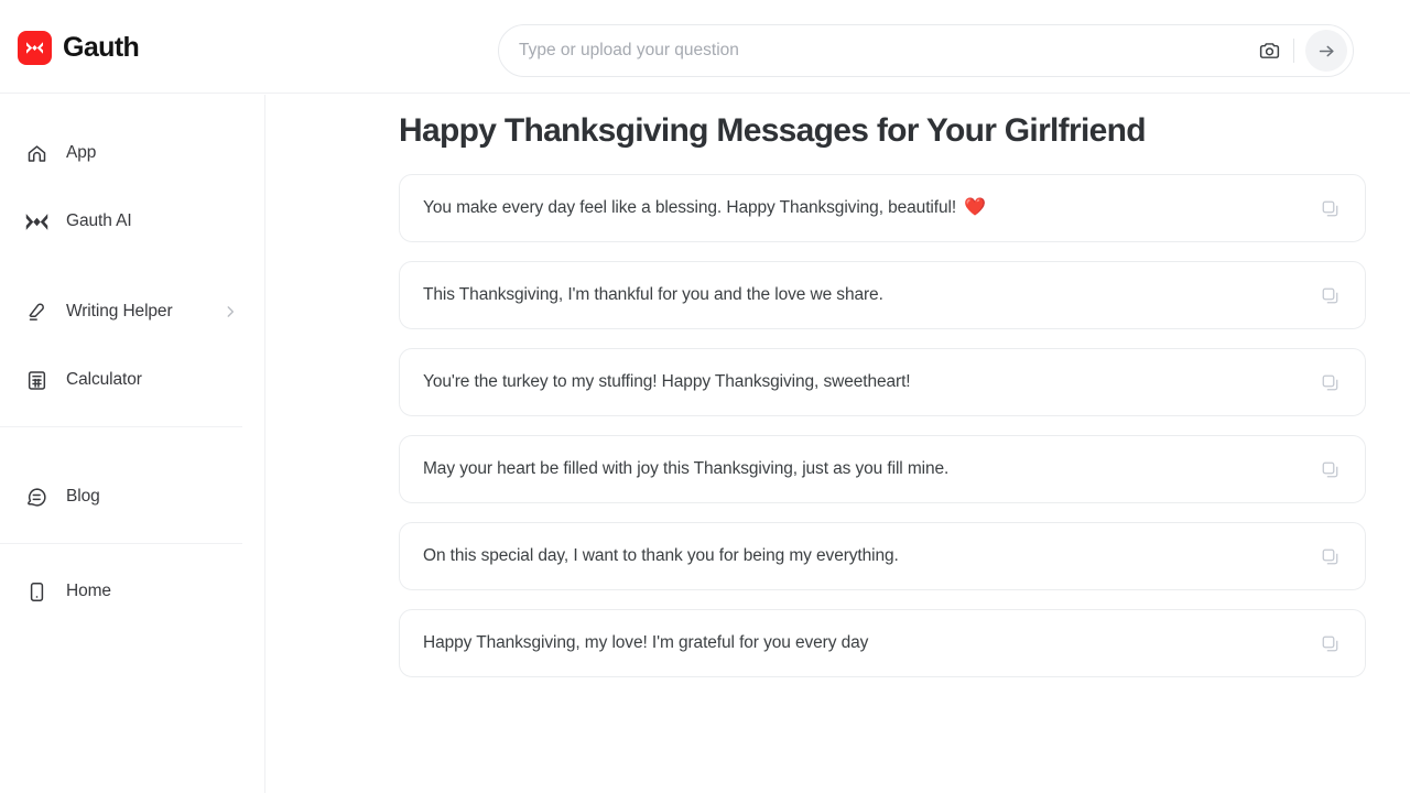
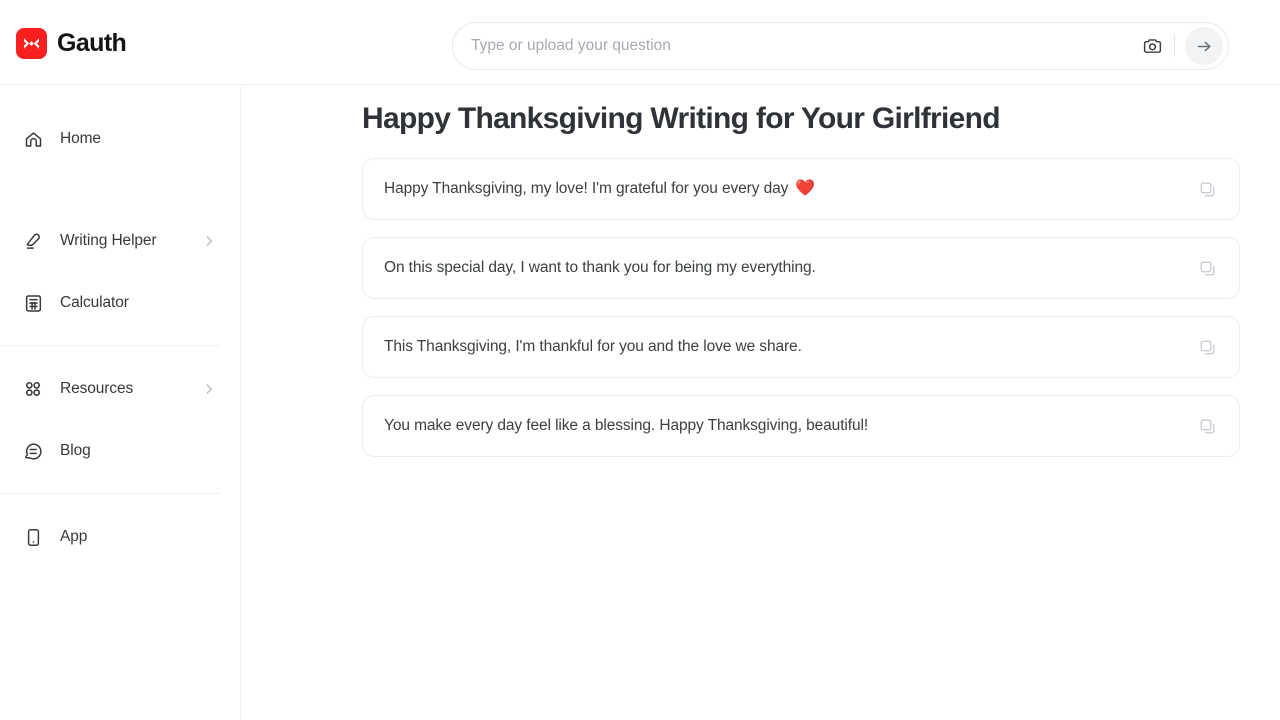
  Gauth
  Type or upload your question
- App
+ Home
- Gauth AI
  Writing Helper
  Calculator
+ Resources
  Blog
- Home
+ App
- Happy Thanksgiving Messages for Your Girlfriend
+ Happy Thanksgiving Writing for Your Girlfriend
- You make every day feel like a blessing. Happy Thanksgiving, beautiful!
+ Happy Thanksgiving, my love! I'm grateful for you every day
  ❤️
- This Thanksgiving, I'm thankful for you and the love we share.
+ On this special day, I want to thank you for being my everything.
- You're the turkey to my stuffing! Happy Thanksgiving, sweetheart!
- May your heart be filled with joy this Thanksgiving, just as you fill mine.
- On this special day, I want to thank you for being my everything.
+ This Thanksgiving, I'm thankful for you and the love we share.
- Happy Thanksgiving, my love! I'm grateful for you every day
+ You make every day feel like a blessing. Happy Thanksgiving, beautiful!
